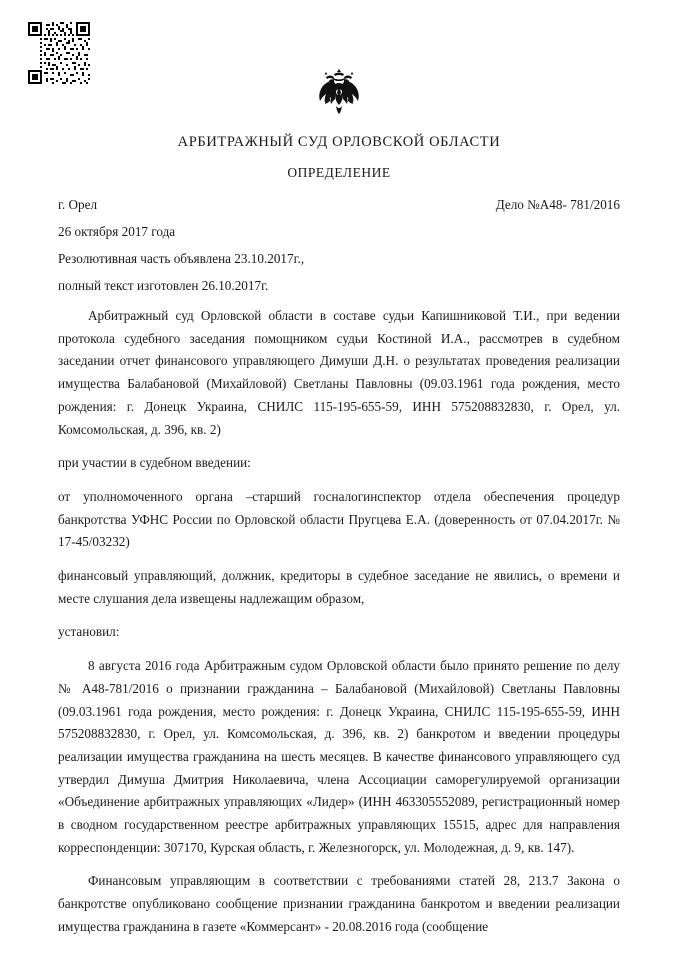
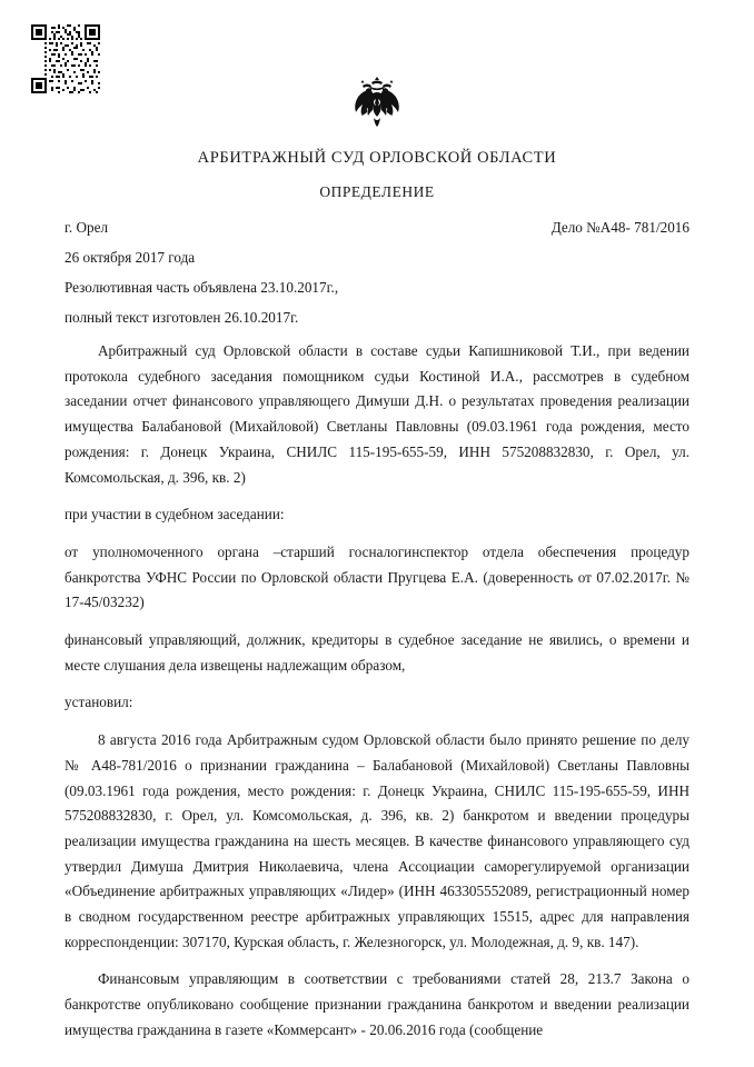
  АРБИТРАЖНЫЙ СУД ОРЛОВСКОЙ ОБЛАСТИ
  ОПРЕДЕЛЕНИЕ
  г. Орел
  Дело №А48- 781/2016
  26 октября 2017 года
  Резолютивная часть объявлена 23.10.2017г.,
  полный текст изготовлен 26.10.2017г.
  Арбитражный суд Орловской области в составе судьи Капишниковой Т.И., при ведении протокола судебного заседания помощником судьи Костиной И.А., рассмотрев в судебном заседании отчет финансового управляющего Димуши Д.Н. о результатах проведения реализации имущества Балабановой (Михайловой) Светланы Павловны (09.03.1961 года рождения, место рождения: г. Донецк Украина, СНИЛС 115-195-655-59, ИНН 575208832830, г. Орел, ул. Комсомольская, д. 396, кв. 2)
- при участии в судебном введении:
+ при участии в судебном заседании:
- от уполномоченного органа –старший госналогинспектор отдела обеспечения процедур банкротства УФНС России по Орловской области Пругцева Е.А. (доверенность от 07.04.2017г. № 17-45/03232)
+ от уполномоченного органа –старший госналогинспектор отдела обеспечения процедур банкротства УФНС России по Орловской области Пругцева Е.А. (доверенность от 07.02.2017г. № 17-45/03232)
  финансовый управляющий, должник, кредиторы в судебное заседание не явились, о времени и месте слушания дела извещены надлежащим образом,
  установил:
  8 августа 2016 года Арбитражным судом Орловской области было принято решение по делу № А48-781/2016 о признании гражданина – Балабановой (Михайловой) Светланы Павловны (09.03.1961 года рождения, место рождения: г. Донецк Украина, СНИЛС 115-195-655-59, ИНН 575208832830, г. Орел, ул. Комсомольская, д. 396, кв. 2) банкротом и введении процедуры реализации имущества гражданина на шесть месяцев. В качестве финансового управляющего суд утвердил Димуша Дмитрия Николаевича, члена Ассоциации саморегулируемой организации «Объединение арбитражных управляющих «Лидер» (ИНН 463305552089, регистрационный номер в сводном государственном реестре арбитражных управляющих 15515, адрес для направления корреспонденции: 307170, Курская область, г. Железногорск, ул. Молодежная, д. 9, кв. 147).
- Финансовым управляющим в соответствии с требованиями статей 28, 213.7 Закона о банкротстве опубликовано сообщение признании гражданина банкротом и введении реализации имущества гражданина в газете «Коммерсант» - 20.08.2016 года (сообщение
+ Финансовым управляющим в соответствии с требованиями статей 28, 213.7 Закона о банкротстве опубликовано сообщение признании гражданина банкротом и введении реализации имущества гражданина в газете «Коммерсант» - 20.06.2016 года (сообщение
